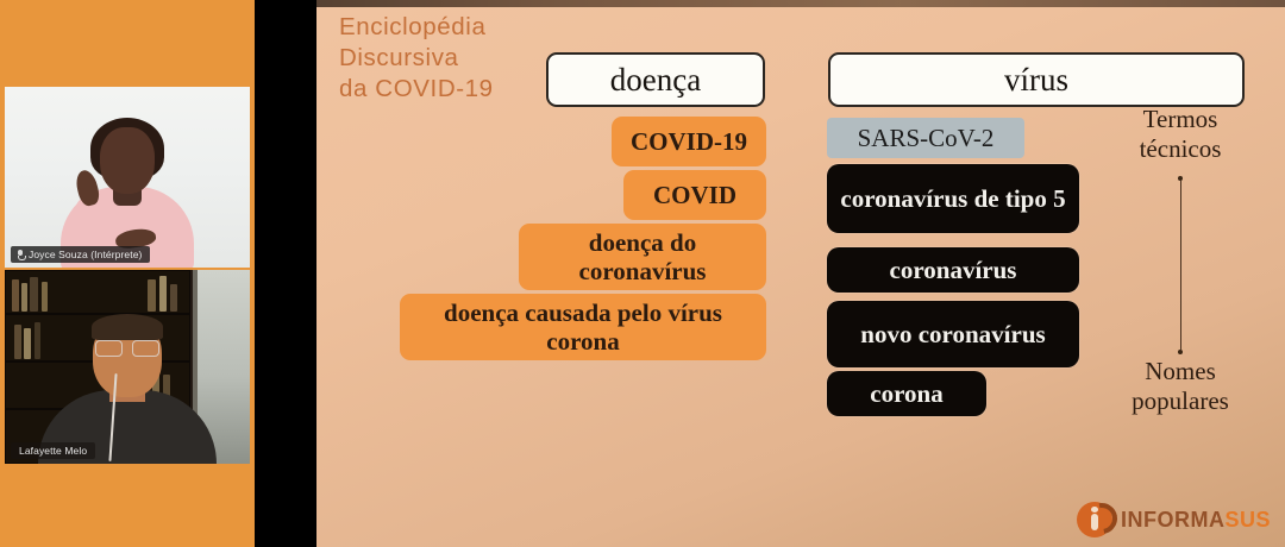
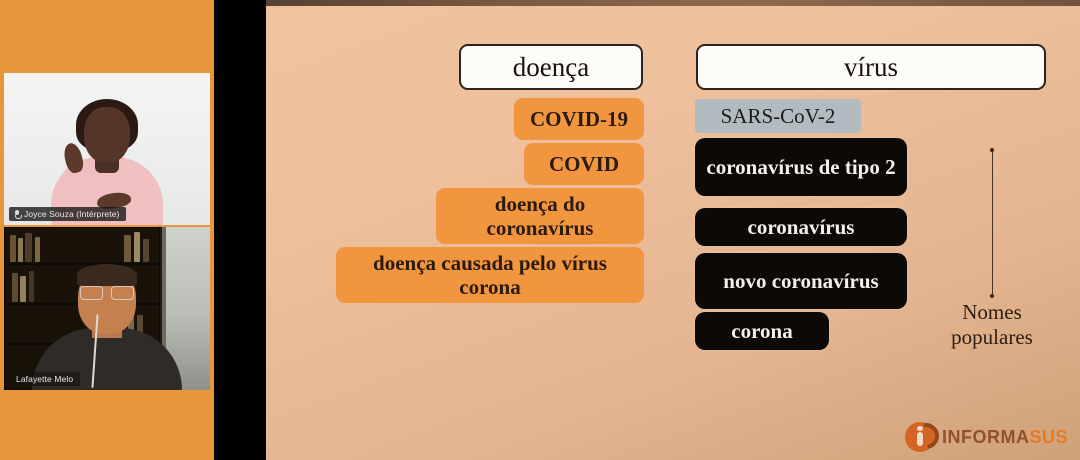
  Joyce Souza (Intérprete)
  Lafayette Melo
- Enciclopédia
- Discursiva
- da COVID-19
  doença
  vírus
  COVID-19
  COVID
  doença do coronavírus
  doença causada pelo vírus corona
  SARS-CoV-2
- coronavírus de tipo 5
+ coronavírus de tipo 2
  coronavírus
  novo coronavírus
  corona
- Termos
- técnicos
  Nomes
  populares
  INFORMASUS
